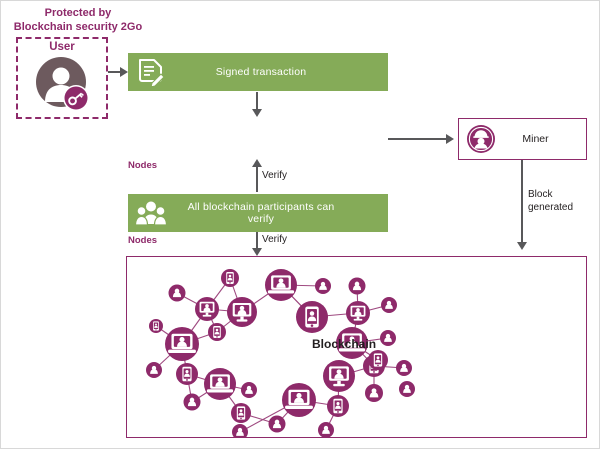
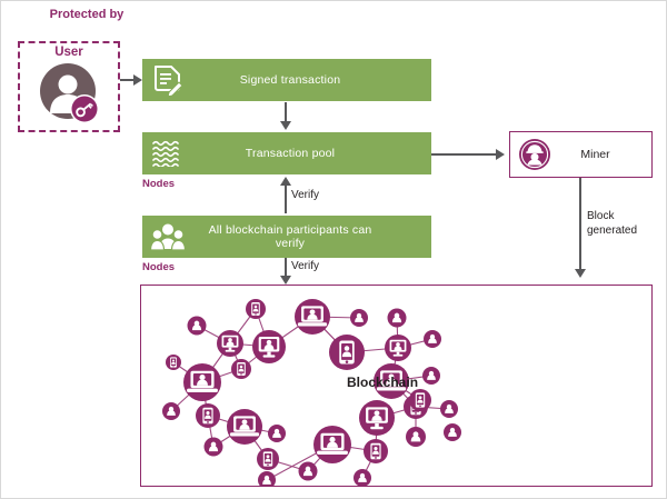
  Protected by
- Blockchain security 2Go
  User
  Signed transaction
+ Transaction pool
  Nodes
  Miner
  Block
  generated
  Verify
  All blockchain participants can verify
  Nodes
  Verify
  Blockchain
